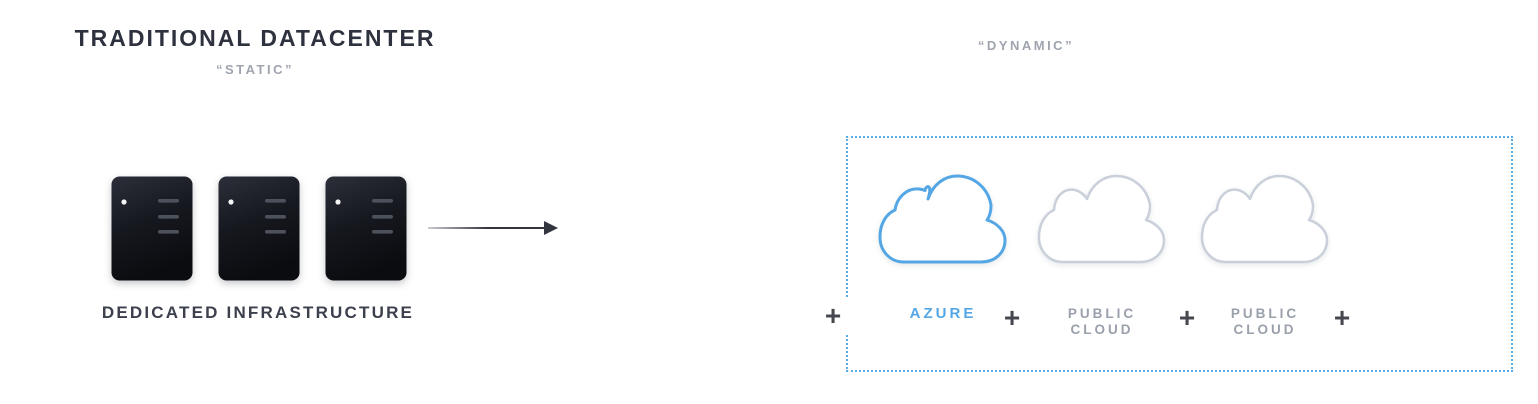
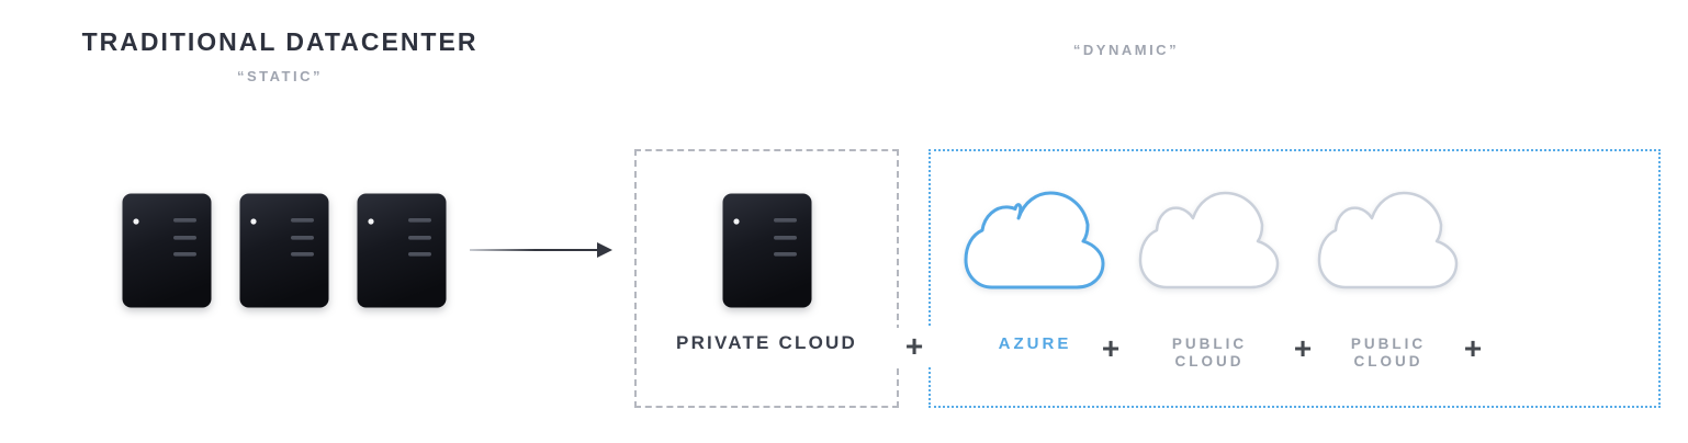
  TRADITIONAL DATACENTER
  “STATIC”
- DEDICATED INFRASTRUCTURE
  “DYNAMIC”
+ PRIVATE CLOUD
  +
  AZURE
  +
  PUBLIC CLOUD
  +
  PUBLIC CLOUD
  +
